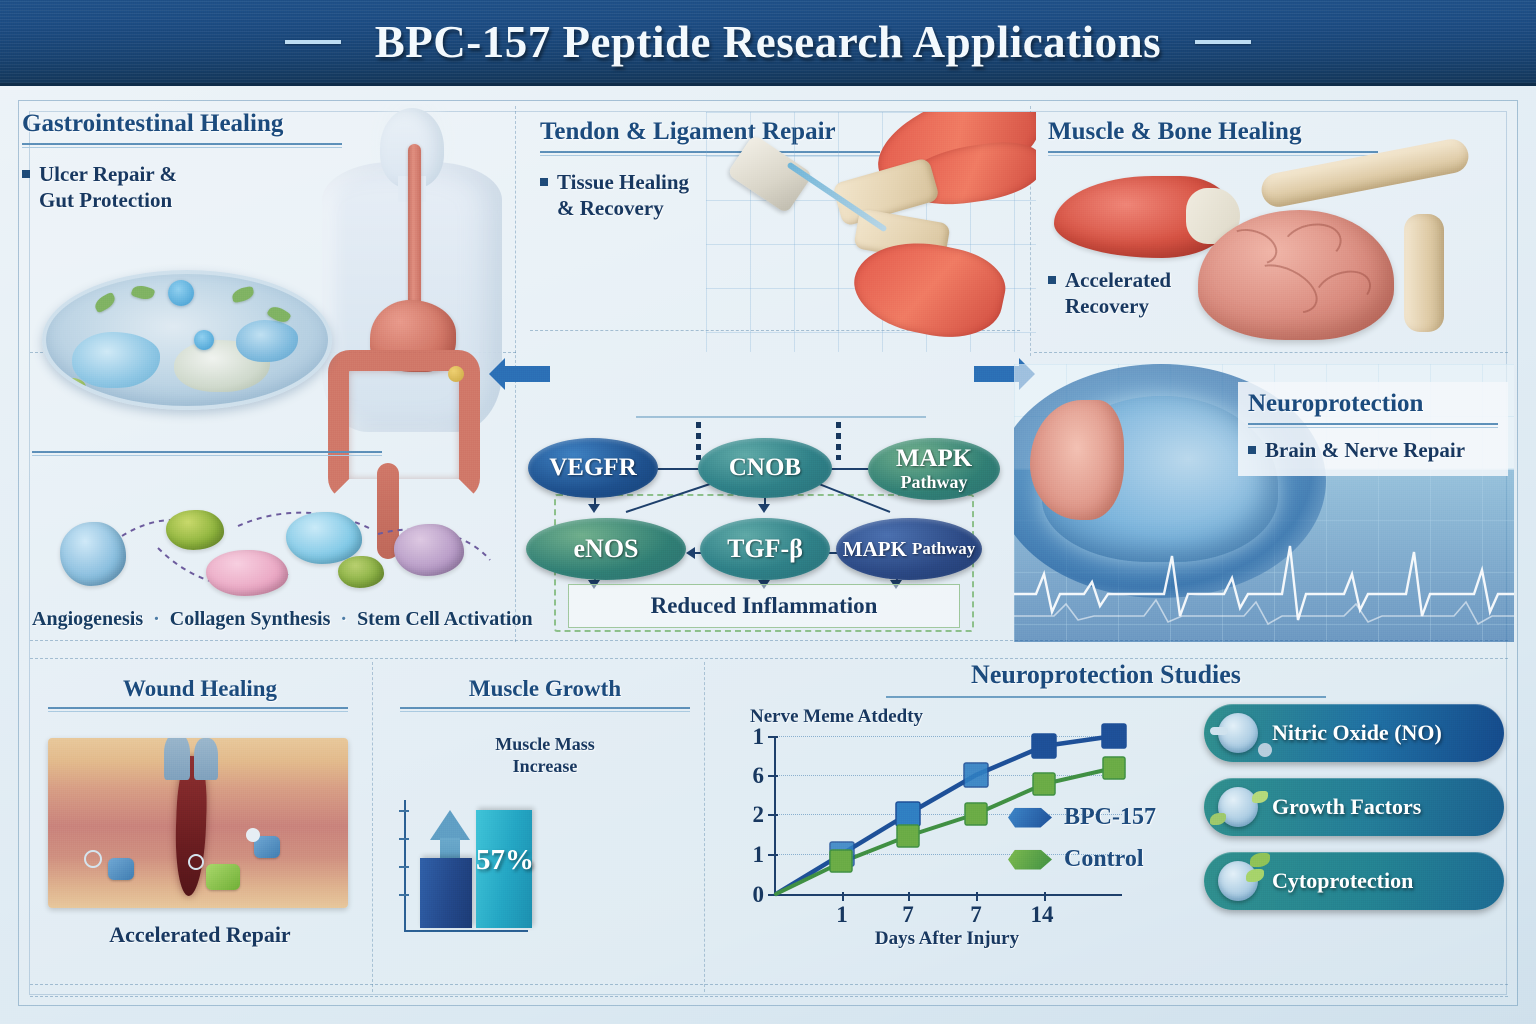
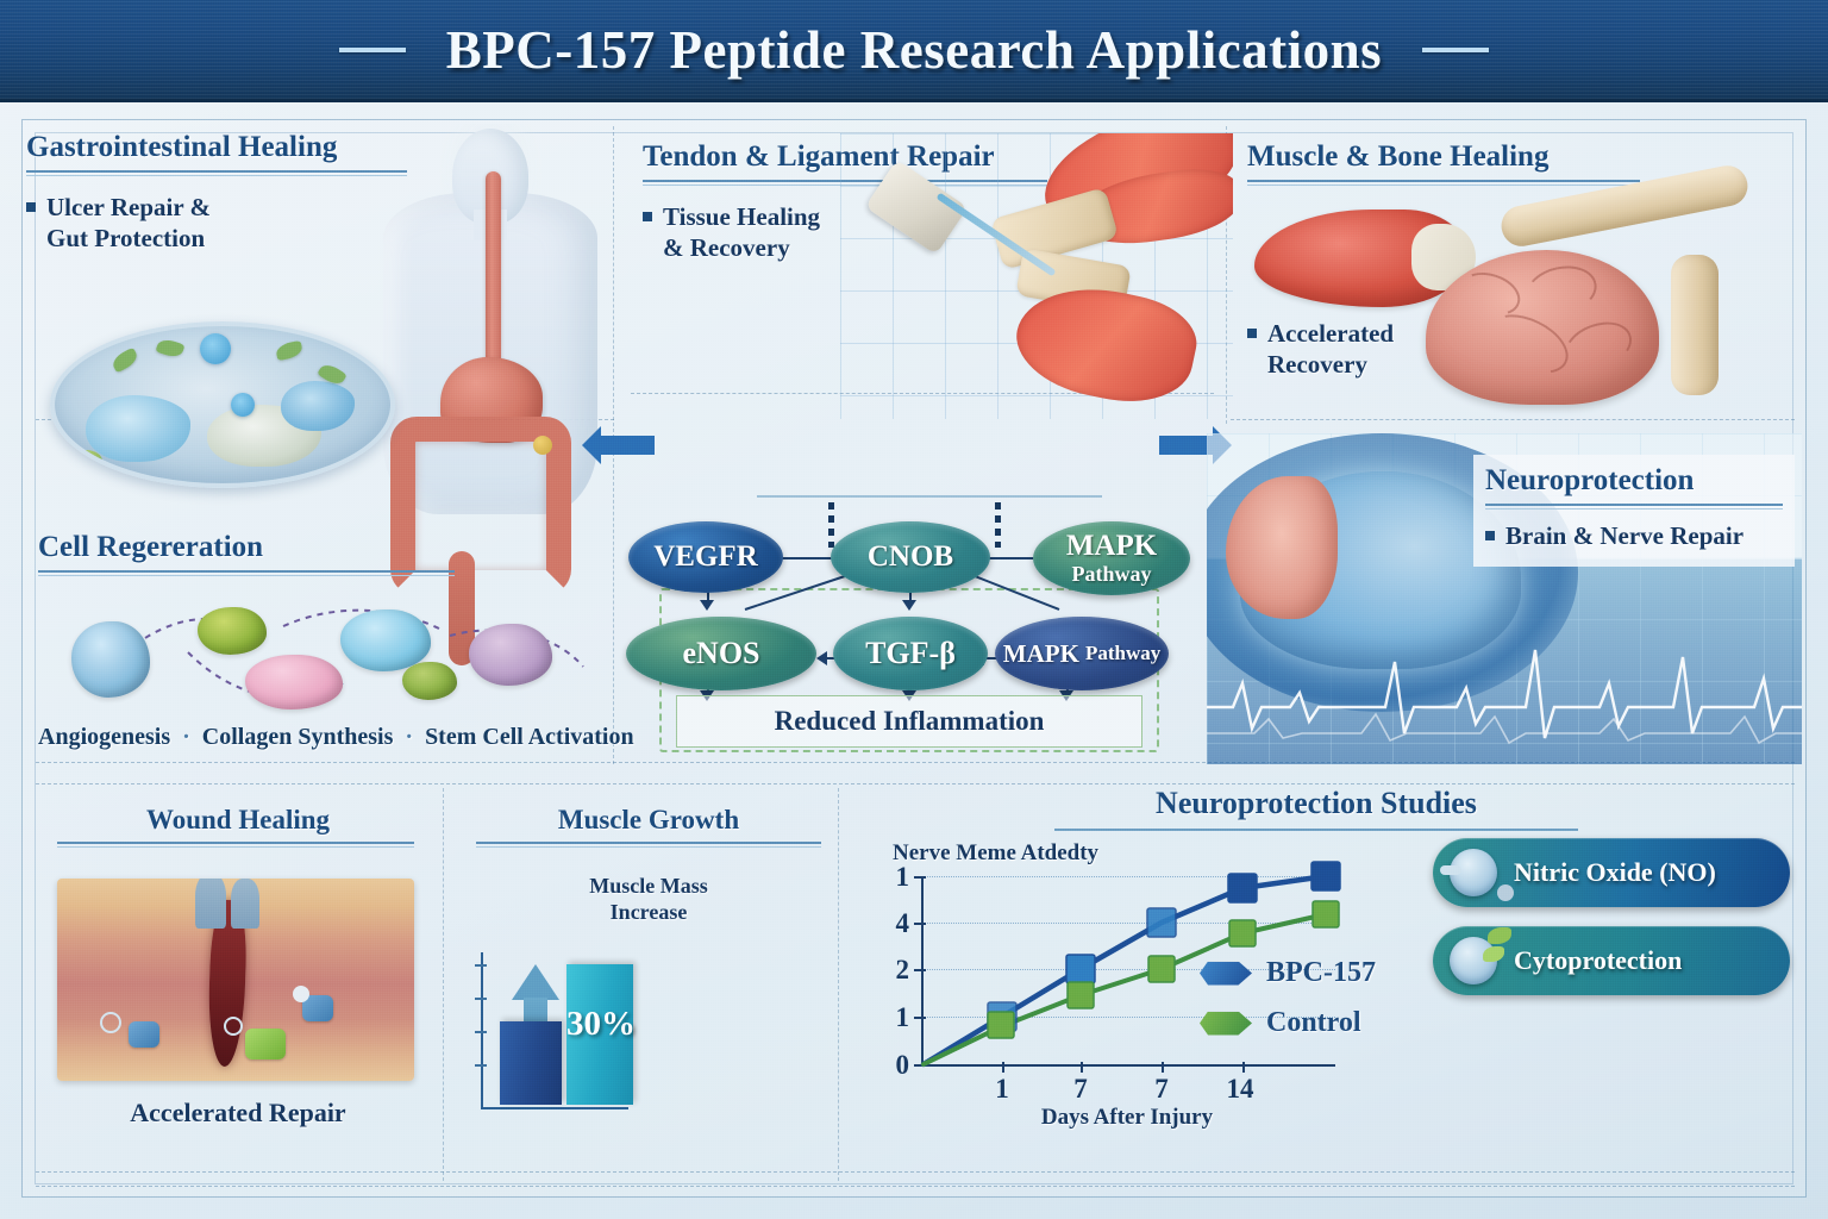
  BPC-157 Peptide Research Applications
  Gastrointestinal Heali
  Ulcer Repair &
  Gut Protection
  Tissue Healing
  & Recovery
  Muscle & Bone Healing
  Accelerated
  Recovery
+ Cell Regereration
  Angiogenesis · Collagen Synthesis · Stem Cell Activation
  VEGFR
  CNOB
  MAPK
  Pathway
  eNOS
  TGF-β
  MAPK
  Pathway
  Reduced Inflammation
  Neuroprotection
  Brain & Nerve Repair
  Wound Healing
  Accelerated Repair
  Muscle Growth
  Muscle Mass
  Increase
- 57%
+ 30%
  Neuroprotection Studies
  Nerve Meme Atdedty
  1
- 6
+ 4
  2
  1
  0
  1
  7
  7
  14
  Days After Injury
  BPC-157
  Control
  Nitric Oxide (NO)
- Growth Factors
  Cytoprotection
